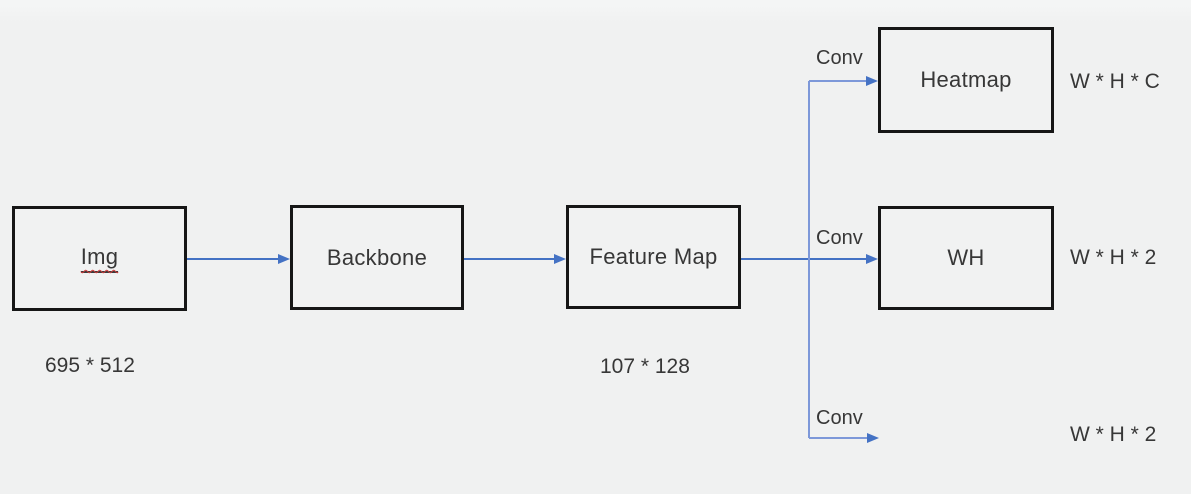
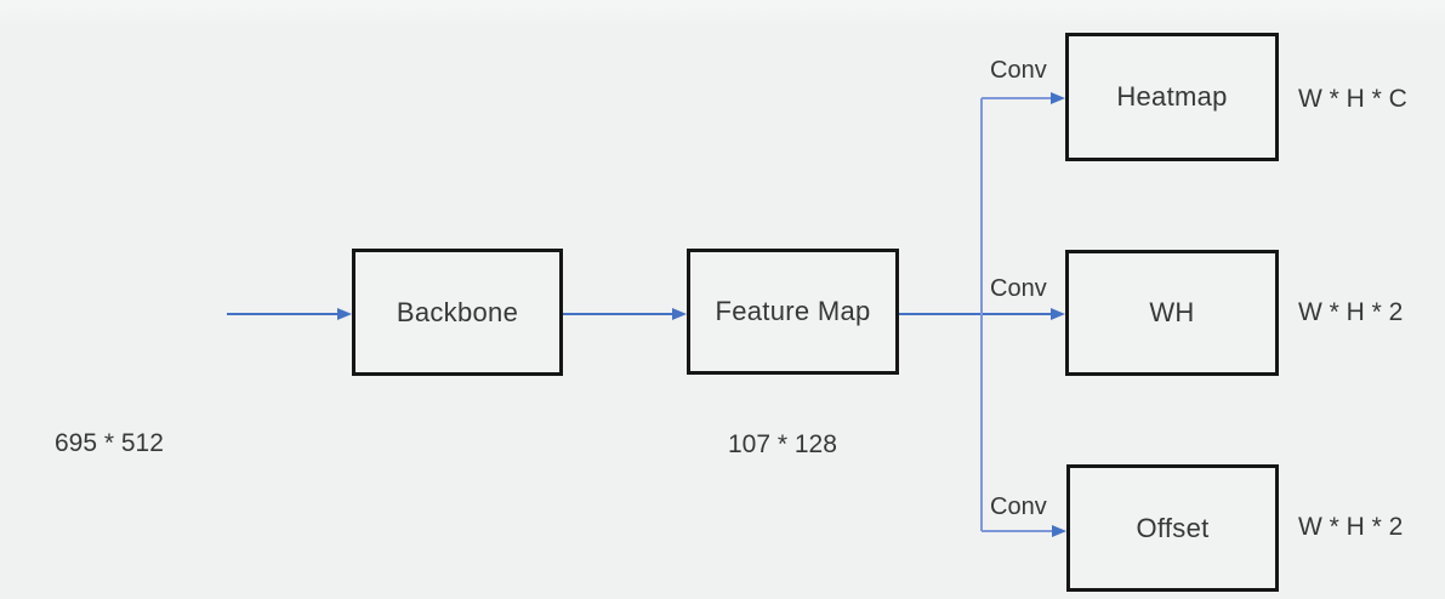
- Img
  Backbone
  Feature Map
  Heatmap
  WH
+ Offset
  Conv
  Conv
  Conv
  695 * 512
  107 * 128
  W * H * C
  W * H * 2
  W * H * 2
